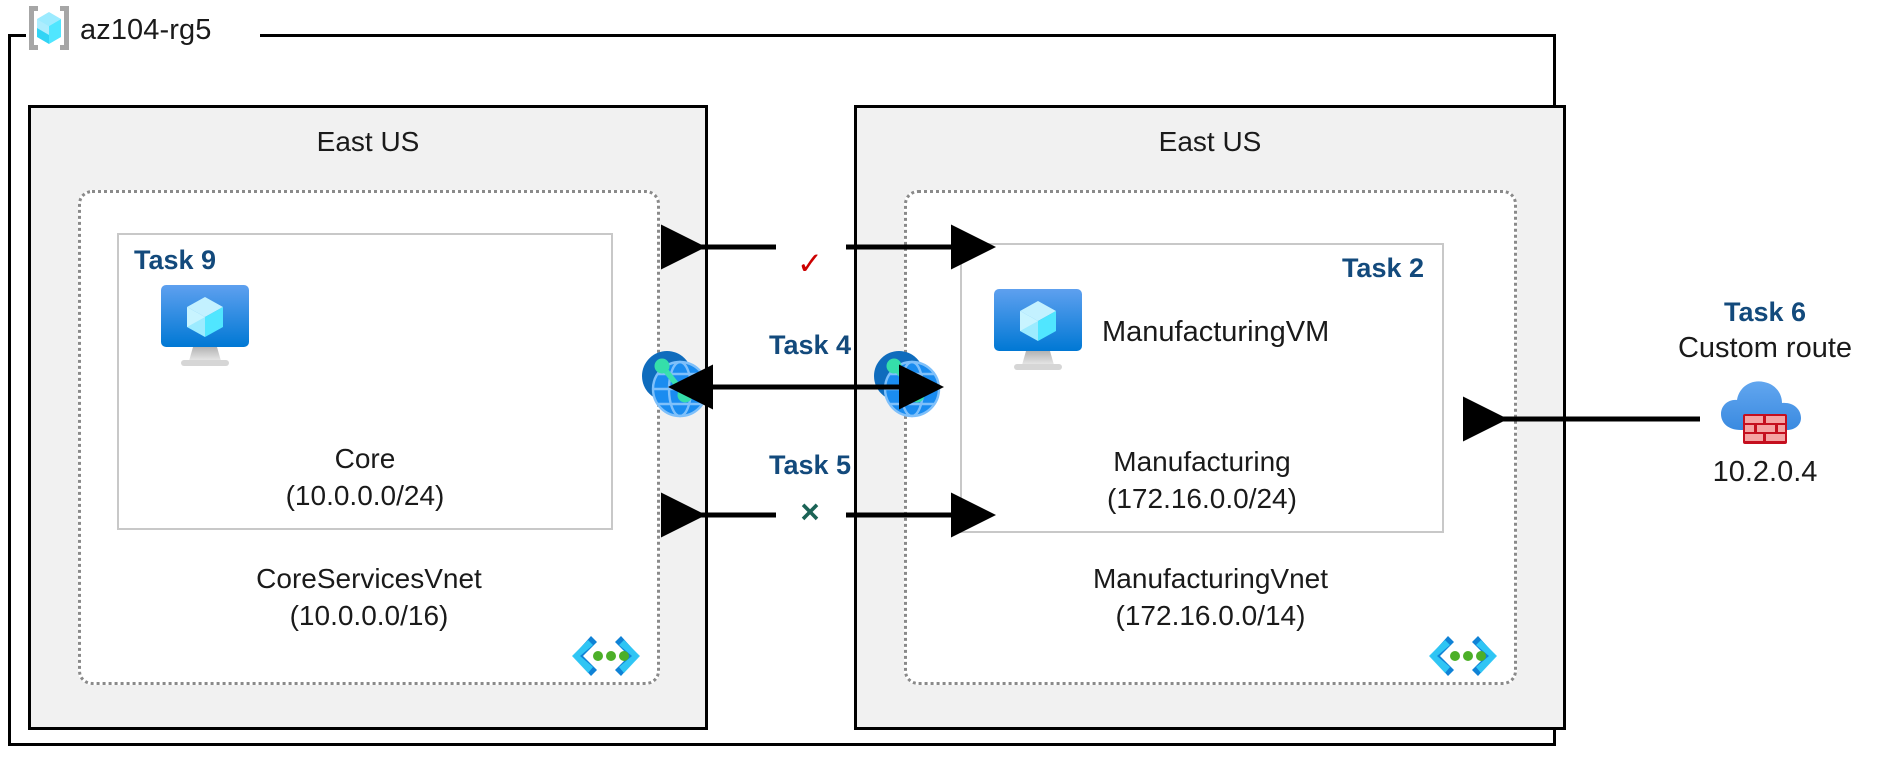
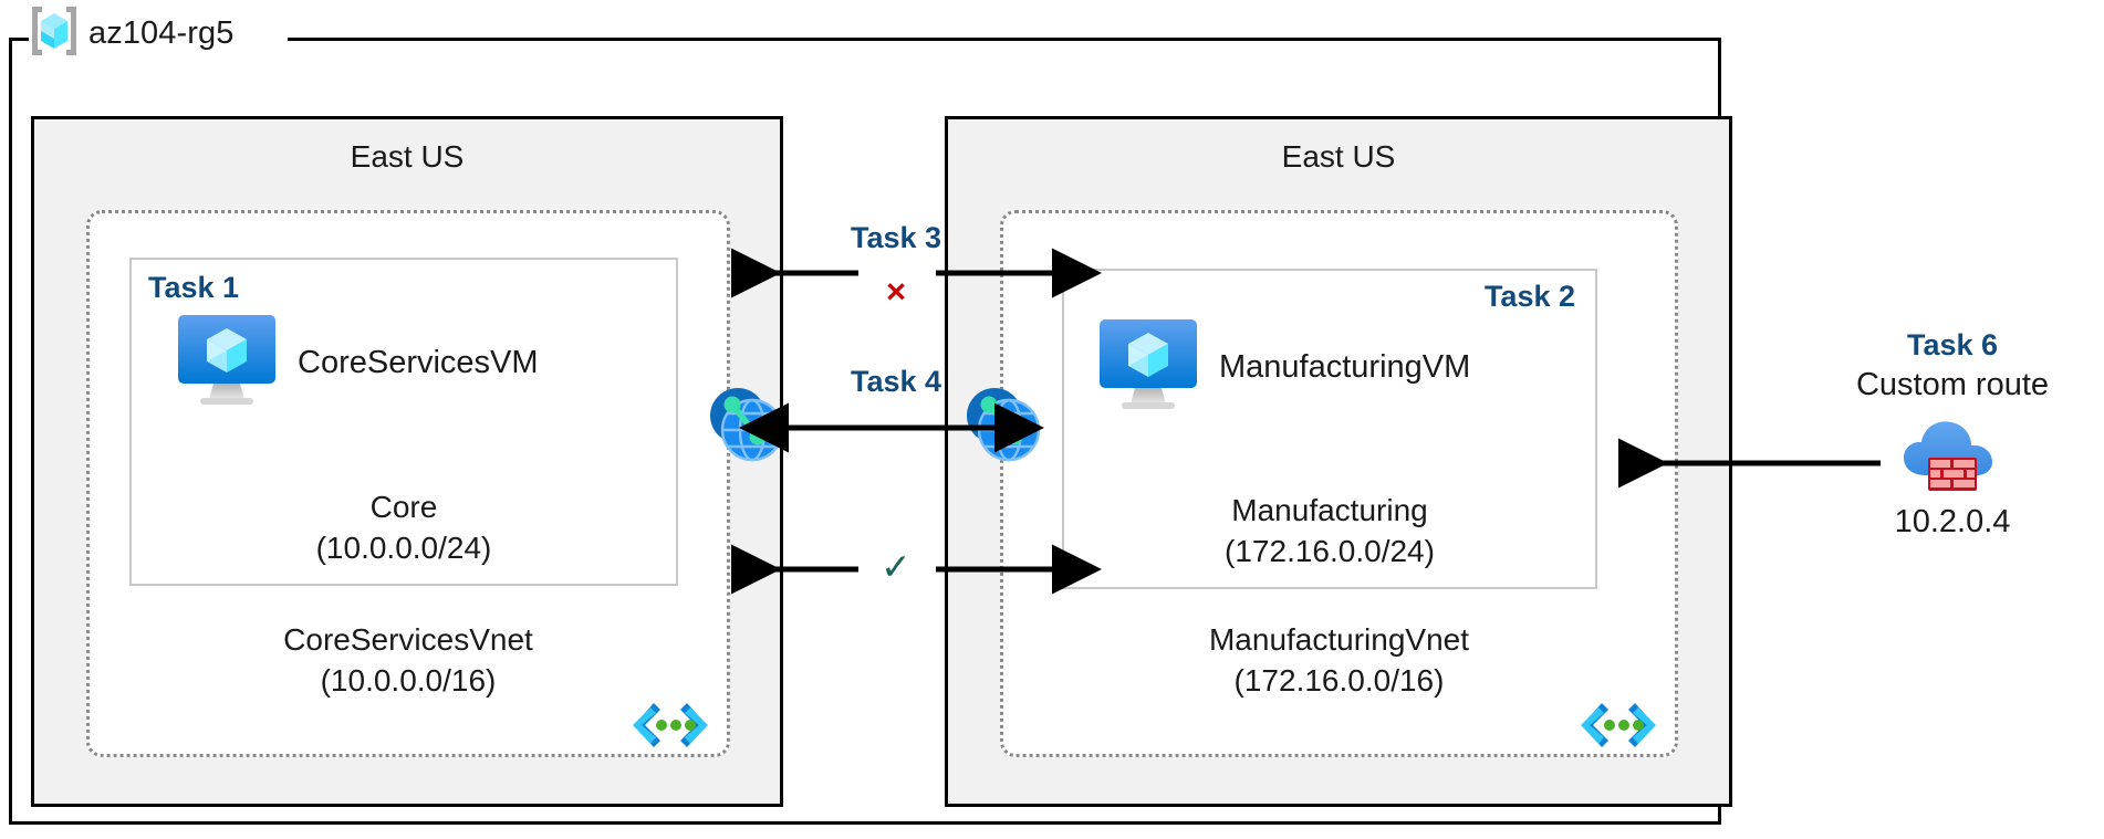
  az104-rg5
  East US
  CoreServicesVnet
  (10.0.0.0/16)
- Task 9
+ Task 1
+ CoreServicesVM
  Core
  (10.0.0.0/24)
  East US
  ManufacturingVnet
- (172.16.0.0/14)
+ (172.16.0.0/16)
  Task 2
  ManufacturingVM
  Manufacturing
  (172.16.0.0/24)
+ Task 3
- ✓
+ ×
  Task 4
- Task 5
- ×
+ ✓
  Task 6
  Custom route
  10.2.0.4
